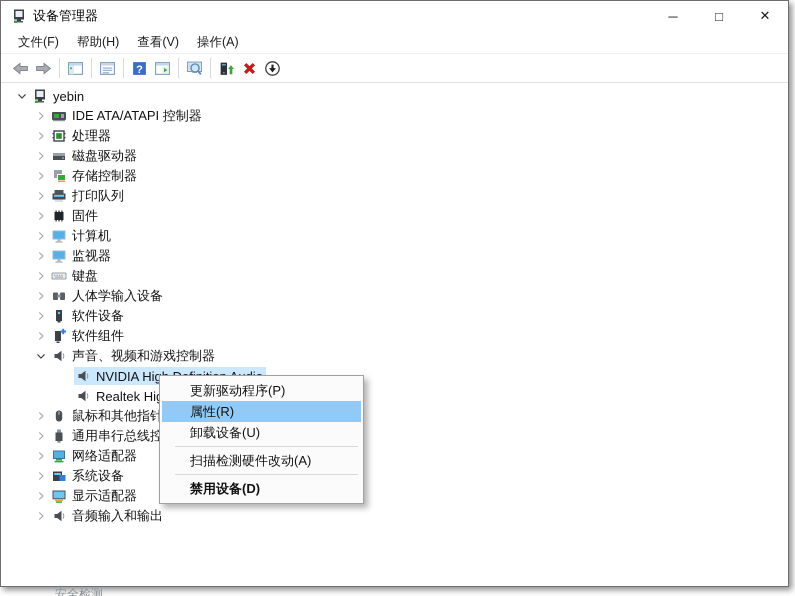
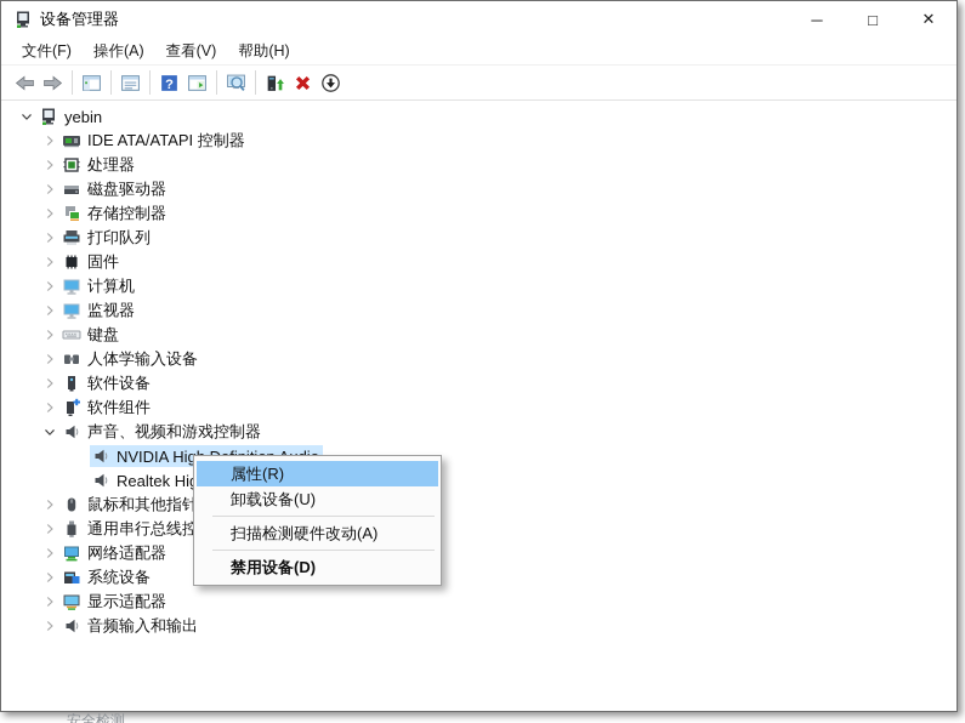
  设备管理器
  ─
  □
  ✕
  文件(F)
- 帮助(H)
+ 操作(A)
  查看(V)
- 操作(A)
+ 帮助(H)
  ?
  yebin
  IDE ATA/ATAPI 控制器
  处理器
  磁盘驱动器
  存储控制器
  打印队列
  固件
  计算机
  监视器
  键盘
  人体学输入设备
  软件设备
  软件组件
  声音、视频和游戏控制器
  鼠标和其他指针
  通用串行总线控
  网络适配器
  系统设备
  显示适配器
  音频输入和输出
- 更新驱动程序(P)
  属性(R)
  卸载设备(U)
  扫描检测硬件改动(A)
  禁用设备(D)
  安全检测
